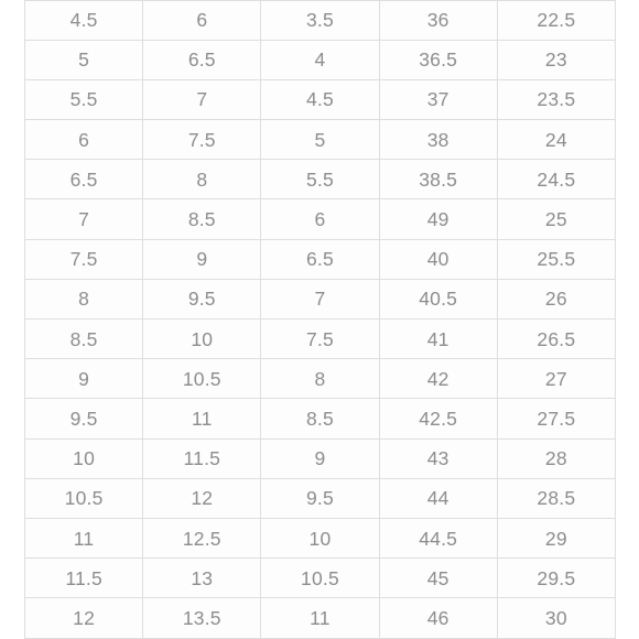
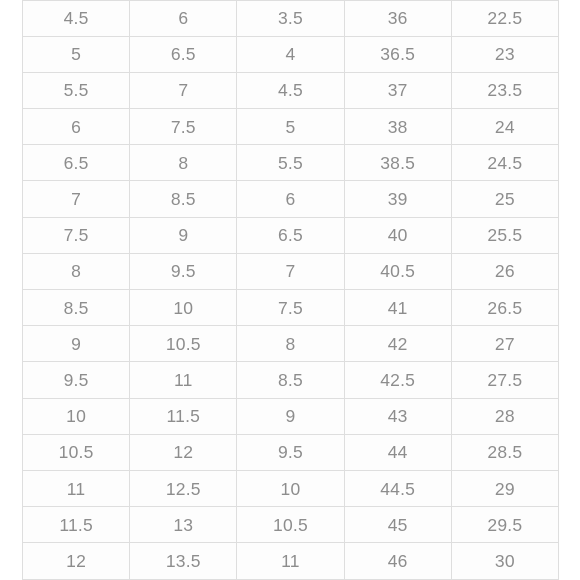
  4.5	6	3.5	36	22.5
  5	6.5	4	36.5	23
  5.5	7	4.5	37	23.5
  6	7.5	5	38	24
  6.5	8	5.5	38.5	24.5
- 7	8.5	6	49	25
+ 7	8.5	6	39	25
  7.5	9	6.5	40	25.5
  8	9.5	7	40.5	26
  8.5	10	7.5	41	26.5
  9	10.5	8	42	27
  9.5	11	8.5	42.5	27.5
  10	11.5	9	43	28
  10.5	12	9.5	44	28.5
  11	12.5	10	44.5	29
  11.5	13	10.5	45	29.5
  12	13.5	11	46	30
